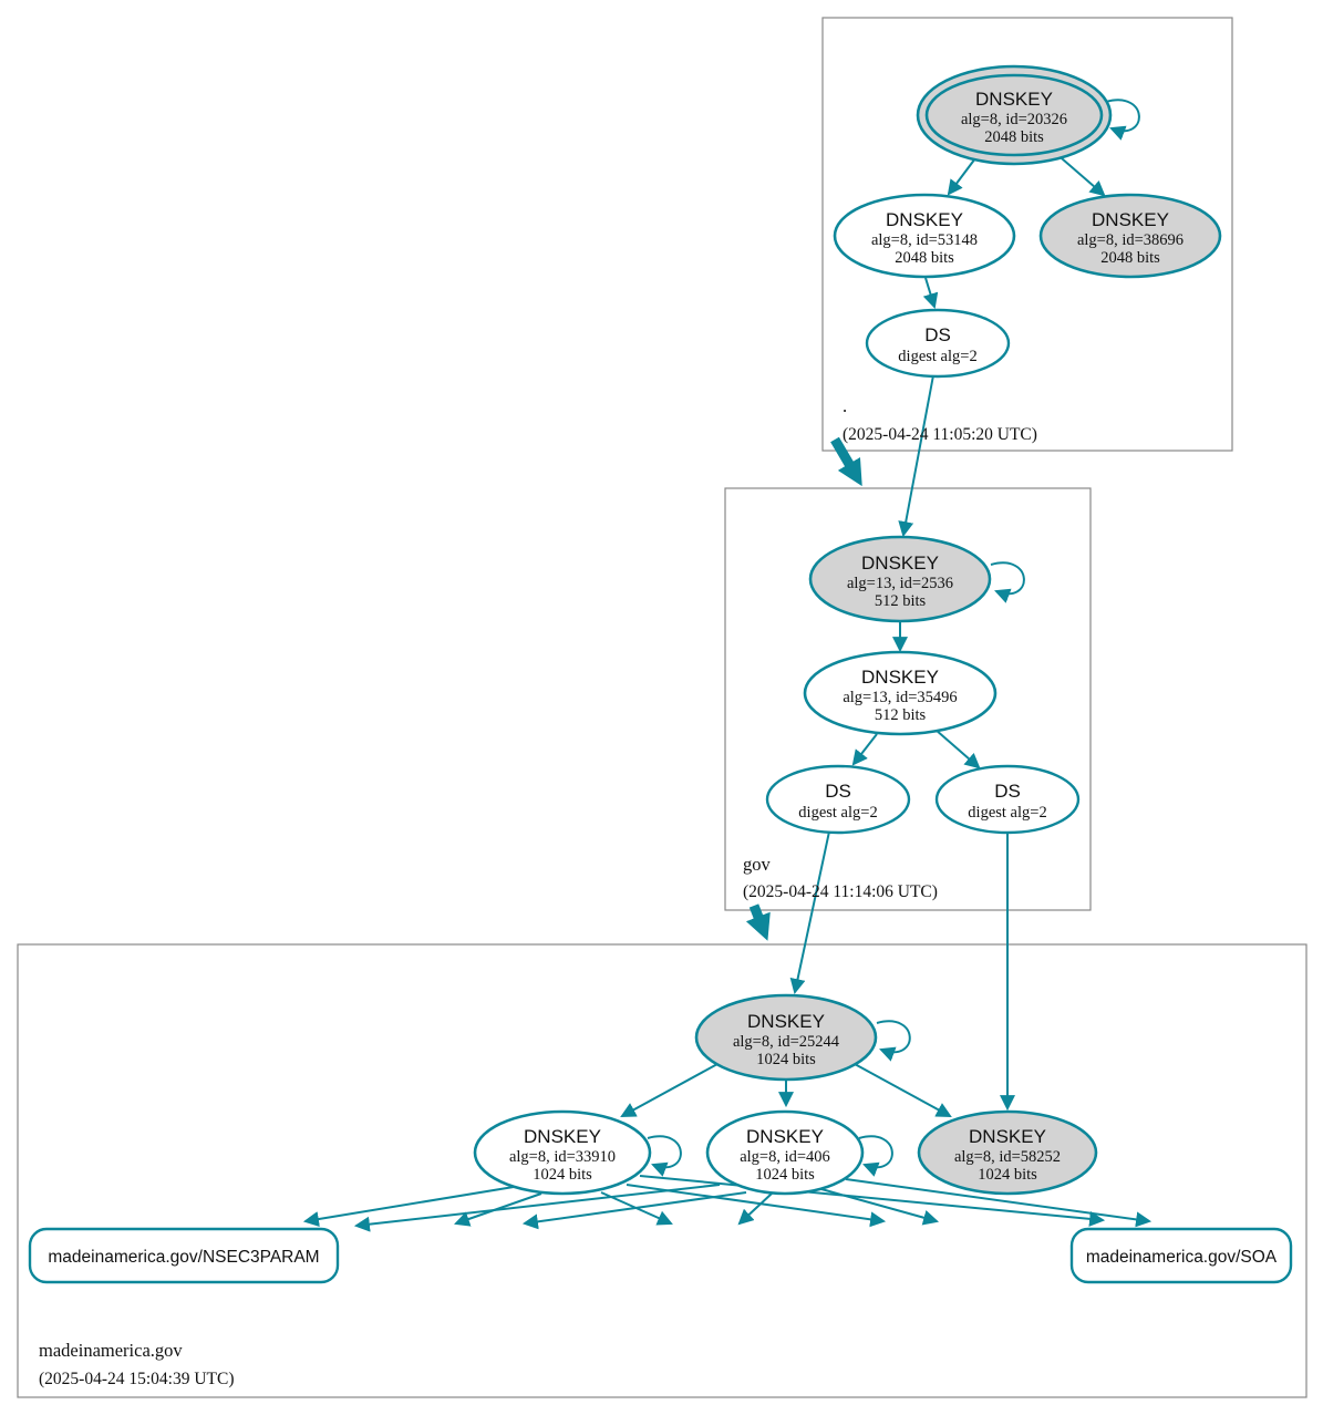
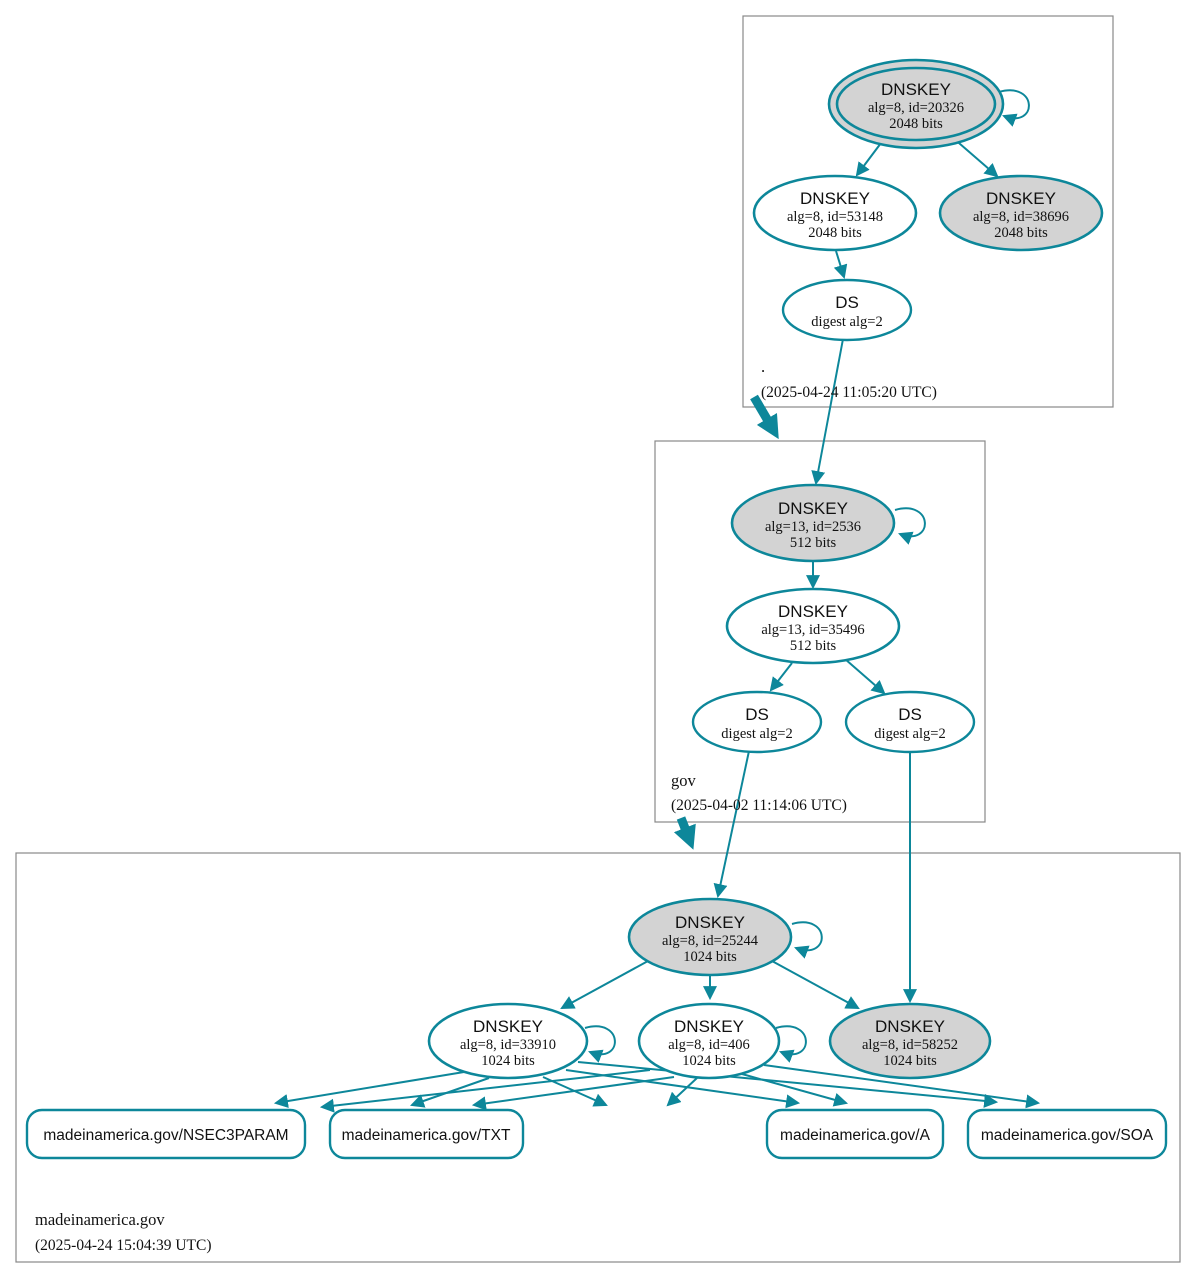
  DNSKEY
  alg=8, id=20326
  2048 bits
  DNSKEY
  alg=8, id=53148
  2048 bits
  DNSKEY
  alg=8, id=38696
  2048 bits
  DS
  digest alg=2
  .
  (2025-04-24 11:05:20 UTC)
  DNSKEY
  alg=13, id=2536
  512 bits
  DNSKEY
  alg=13, id=35496
  512 bits
  DS
  digest alg=2
  DS
  digest alg=2
  gov
- (2025-04-24 11:14:06 UTC)
+ (2025-04-02 11:14:06 UTC)
  DNSKEY
  alg=8, id=25244
  1024 bits
  DNSKEY
  alg=8, id=33910
  1024 bits
  DNSKEY
  alg=8, id=406
  1024 bits
  DNSKEY
  alg=8, id=58252
  1024 bits
  madeinamerica.gov/NSEC3PARAM
+ madeinamerica.gov/TXT
+ madeinamerica.gov/A
  madeinamerica.gov/SOA
  madeinamerica.gov
  (2025-04-24 15:04:39 UTC)
